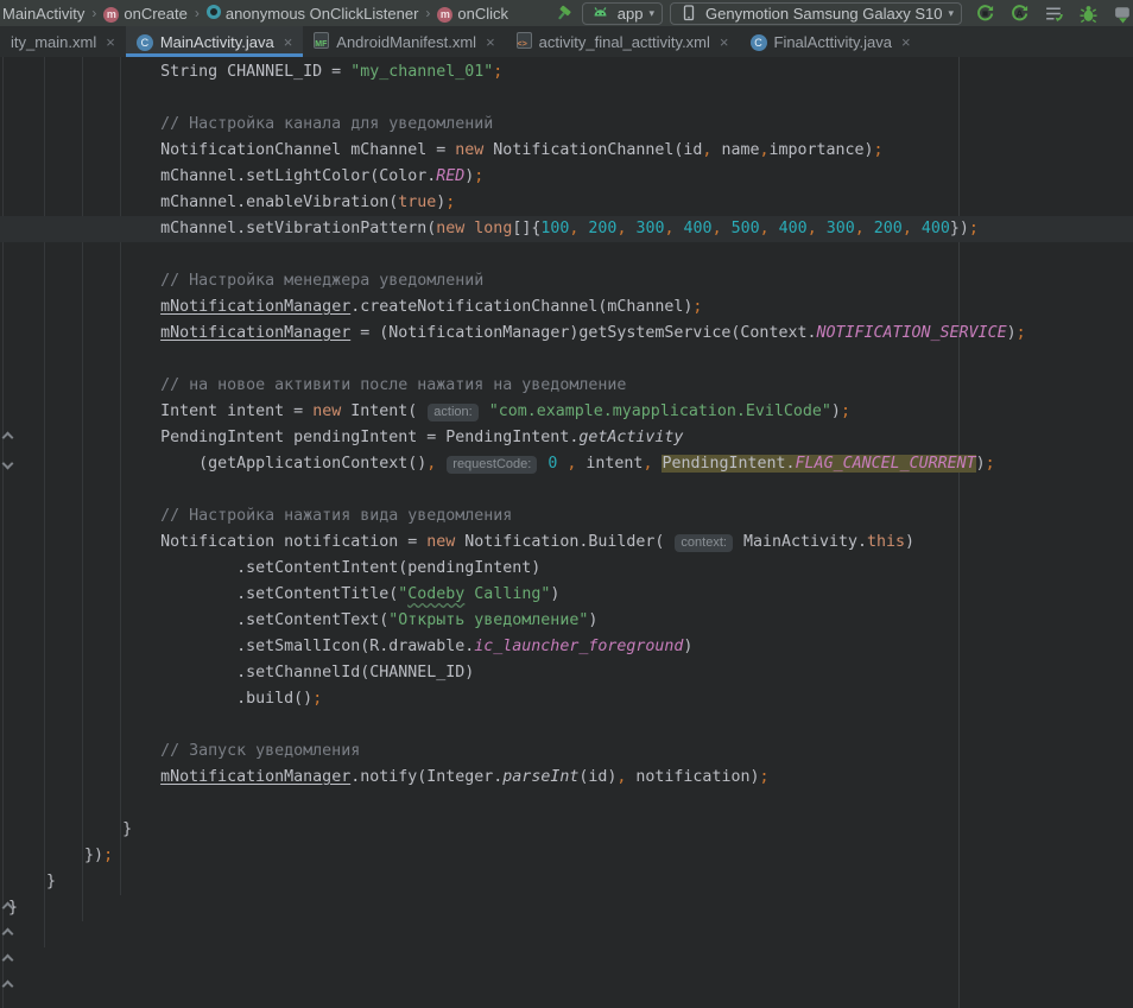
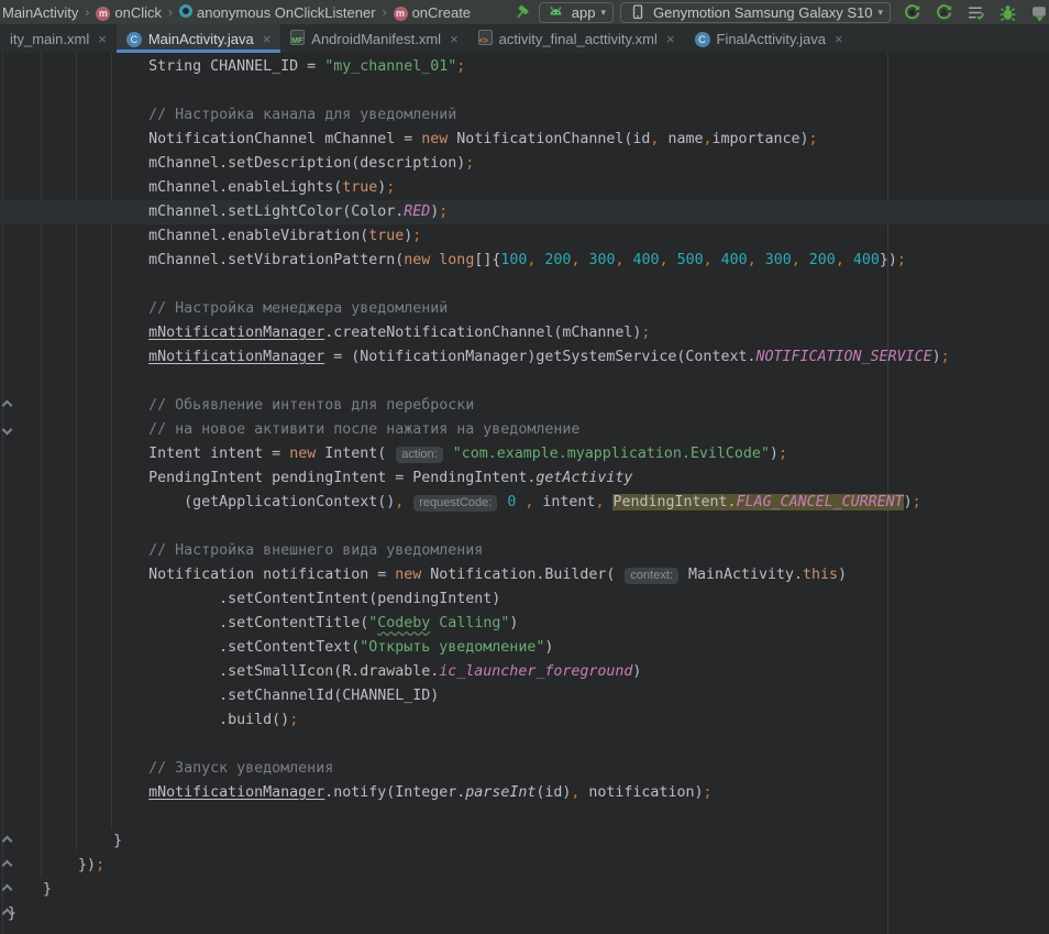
  MainActivity
  ›
  m
- onCreate
+ onClick
  ›
  anonymous OnClickListener
  ›
  m
- onClick
+ onCreate
  app
  ▾
  Genymotion Samsung Galaxy S10
  ▾
  A
  ity_main.xml
  ×
  C
  MainActivity.java
  ×
  AndroidManifest.xml
  ×
  activity_final_acttivity.xml
  ×
  C
  FinalActtivity.java
  ×
  String CHANNEL_ID = "my_channel_01";
  // Настройка канала для уведомлений
  NotificationChannel mChannel = new NotificationChannel(id, name,importance);
+ mChannel.setDescription(description);
+ mChannel.enableLights(true);
  mChannel.setLightColor(Color.RED);
  mChannel.enableVibration(true);
  mChannel.setVibrationPattern(new long[]{100, 200, 300, 400, 500, 400, 300, 200, 400});
  // Настройка менеджера уведомлений
  mNotificationManager.createNotificationChannel(mChannel);
  mNotificationManager = (NotificationManager)getSystemService(Context.NOTIFICATION_SERVICE);
+ // Обьявление интентов для переброски
  // на новое активити после нажатия на уведомление
  Intent intent = new Intent( action: "com.example.myapplication.EvilCode");
  PendingIntent pendingIntent = PendingIntent.getActivity
  (getApplicationContext(), requestCode: 0 , intent, PendingIntent.FLAG_CANCEL_CURRENT);
- // Настройка нажатия вида уведомления
+ // Настройка внешнего вида уведомления
  Notification notification = new Notification.Builder( context: MainActivity.this)
  .setContentIntent(pendingIntent)
  .setContentTitle("Codeby Calling")
  .setContentText("Открыть уведомление")
  .setSmallIcon(R.drawable.ic_launcher_foreground)
  .setChannelId(CHANNEL_ID)
  .build();
  // Запуск уведомления
  mNotificationManager.notify(Integer.parseInt(id), notification);
  }
  });
  }
  }
